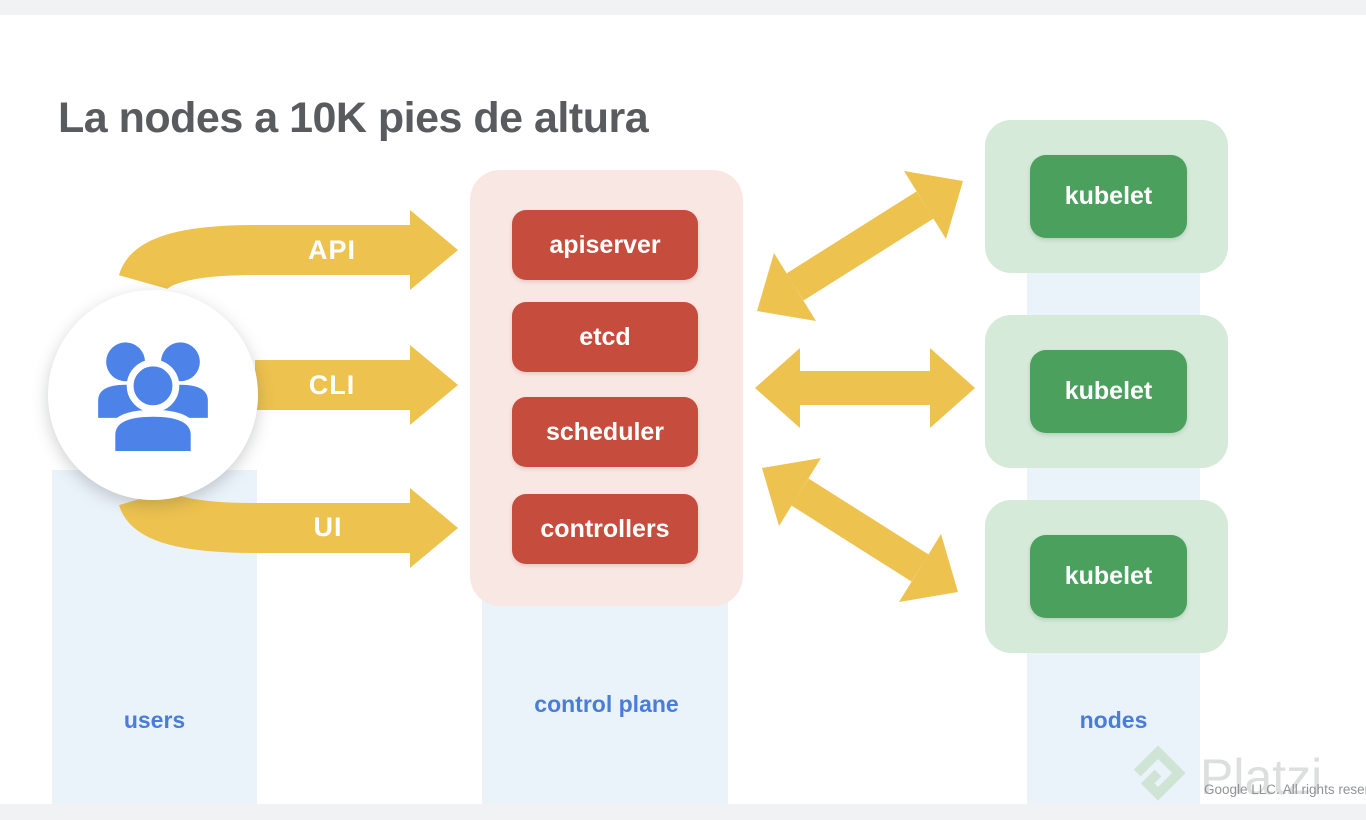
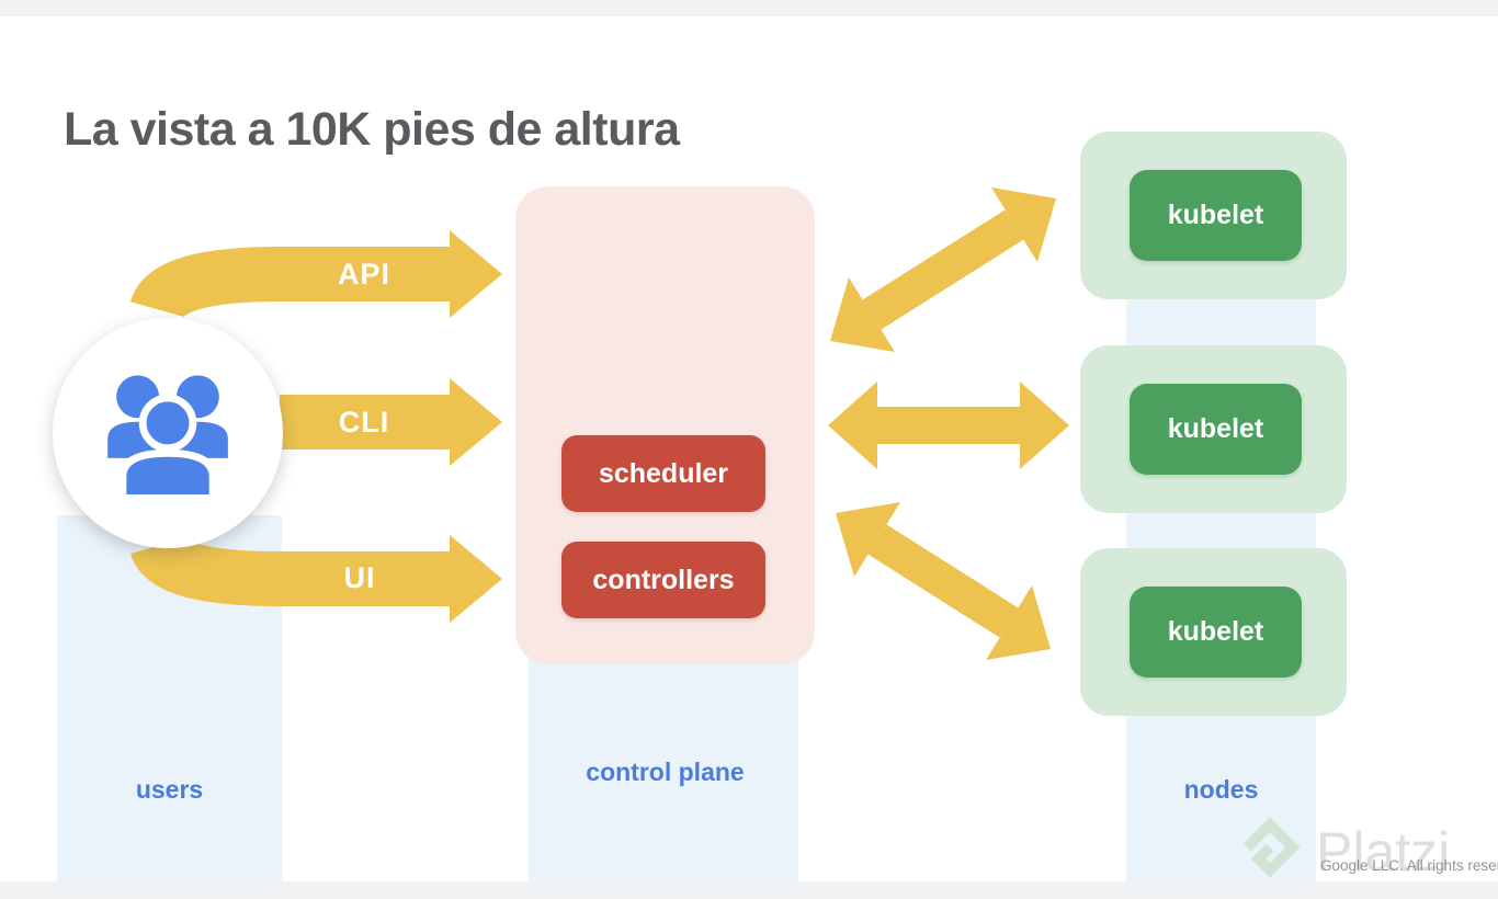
- La nodes a 10K pies de altura
+ La vista a 10K pies de altura
- apiserver
- etcd
  scheduler
  controllers
  kubelet
  kubelet
  kubelet
  API
  CLI
  UI
  users
  control plane
  nodes
  Platzi
  Google LLC. All rights rese
